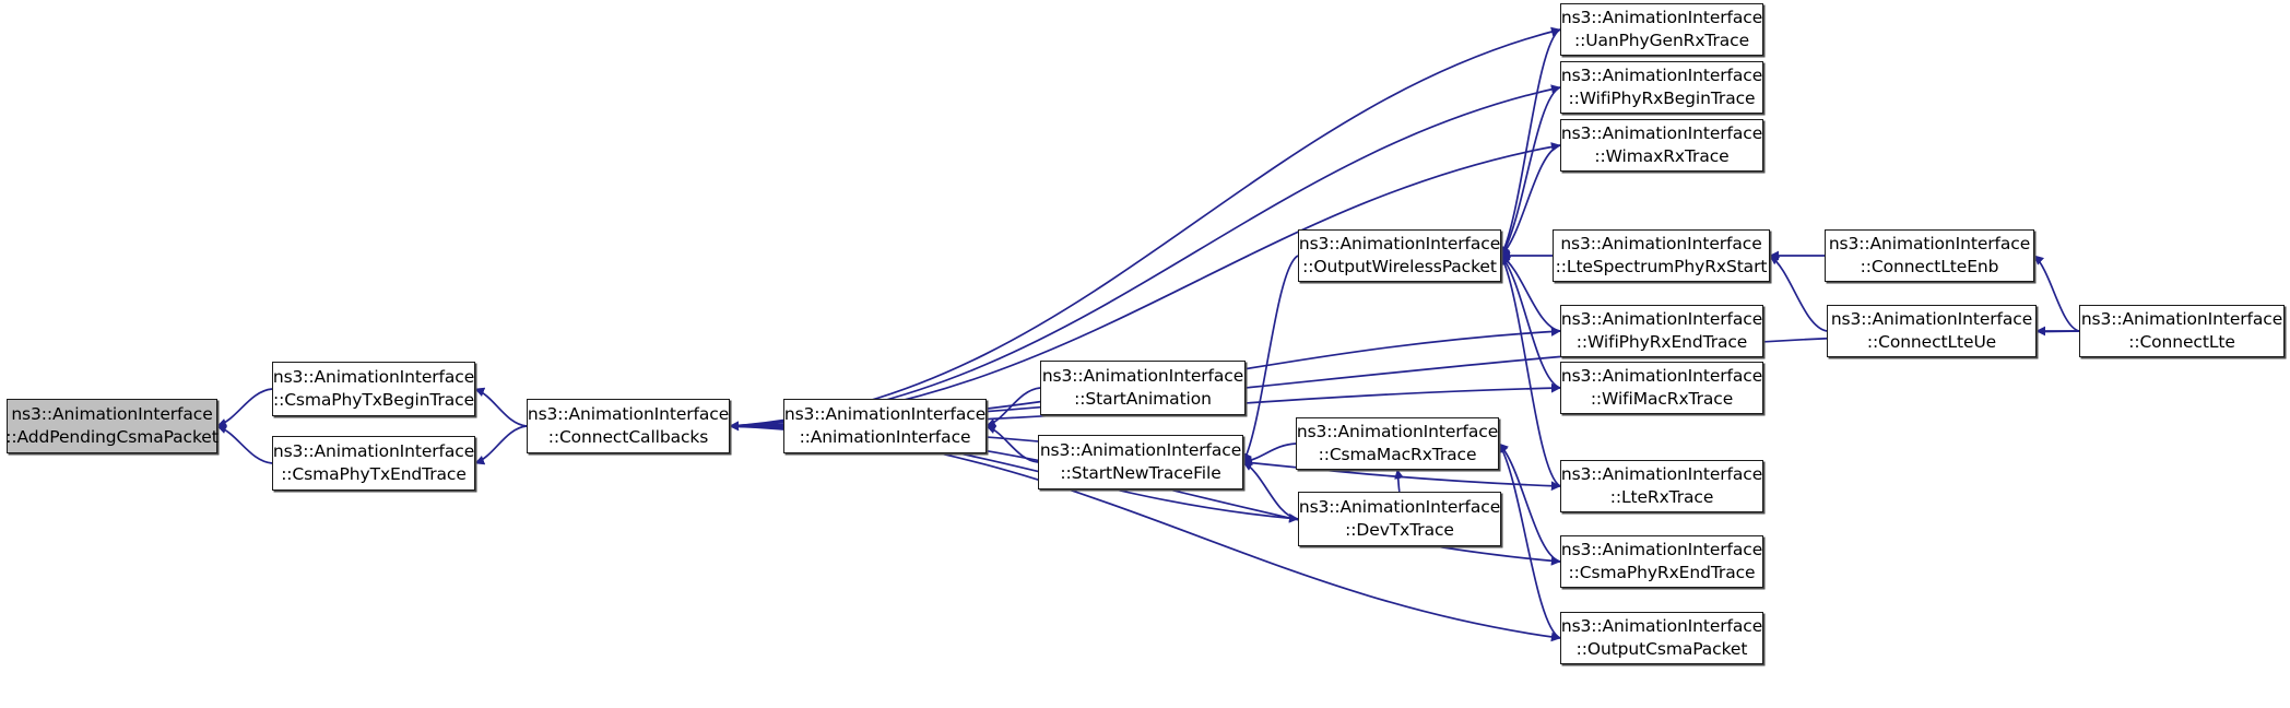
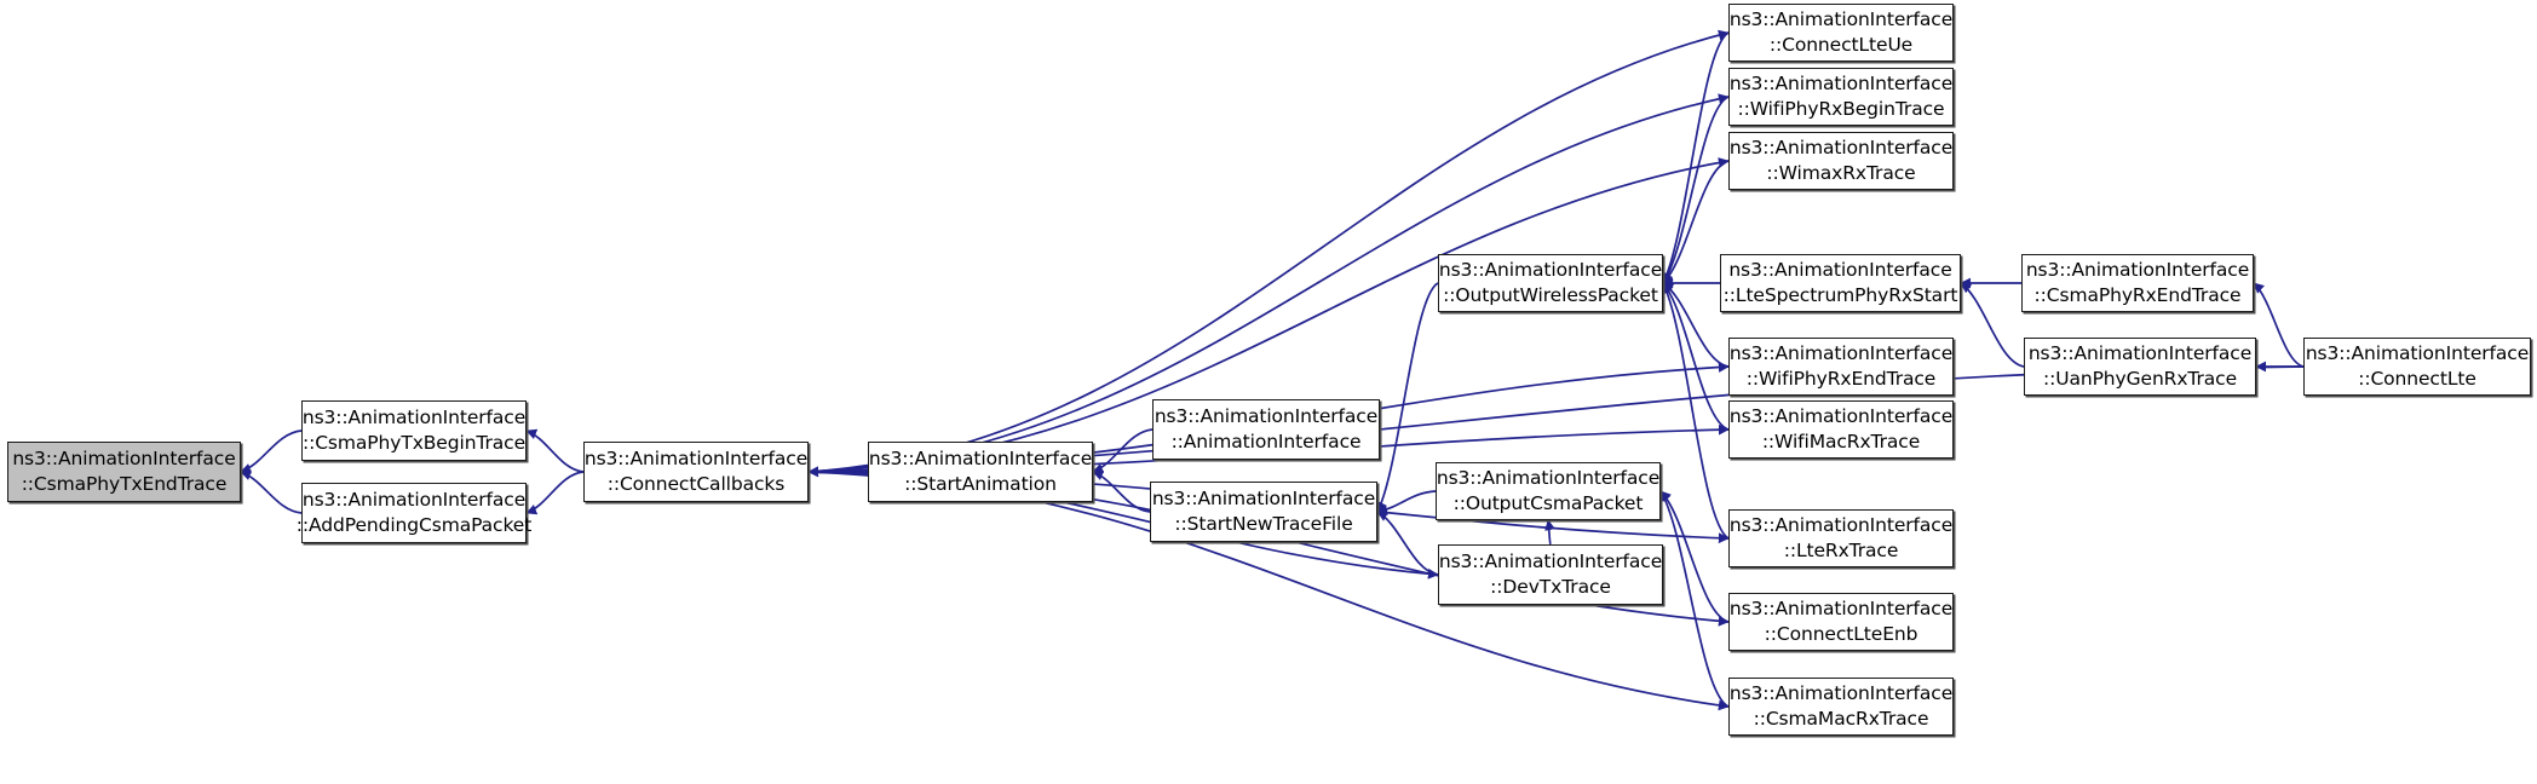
  ns3::AnimationInterface
- ::AddPendingCsmaPacket
+ ::CsmaPhyTxEndTrace
  ns3::AnimationInterface
  ::CsmaPhyTxBeginTrace
  ns3::AnimationInterface
- ::CsmaPhyTxEndTrace
+ ::AddPendingCsmaPacket
  ns3::AnimationInterface
  ::ConnectCallbacks
  ns3::AnimationInterface
- ::AnimationInterface
+ ::StartAnimation
  ns3::AnimationInterface
- ::StartAnimation
+ ::AnimationInterface
  ns3::AnimationInterface
  ::StartNewTraceFile
  ns3::AnimationInterface
- ::CsmaMacRxTrace
+ ::OutputCsmaPacket
  ns3::AnimationInterface
  ::DevTxTrace
  ns3::AnimationInterface
  ::OutputWirelessPacket
  ns3::AnimationInterface
- ::UanPhyGenRxTrace
+ ::ConnectLteUe
  ns3::AnimationInterface
  ::WifiPhyRxBeginTrace
  ns3::AnimationInterface
  ::WimaxRxTrace
  ns3::AnimationInterface
  ::LteSpectrumPhyRxStart
  ns3::AnimationInterface
  ::WifiPhyRxEndTrace
  ns3::AnimationInterface
  ::WifiMacRxTrace
  ns3::AnimationInterface
  ::LteRxTrace
  ns3::AnimationInterface
- ::CsmaPhyRxEndTrace
+ ::ConnectLteEnb
  ns3::AnimationInterface
- ::OutputCsmaPacket
+ ::CsmaMacRxTrace
  ns3::AnimationInterface
- ::ConnectLteEnb
+ ::CsmaPhyRxEndTrace
  ns3::AnimationInterface
- ::ConnectLteUe
+ ::UanPhyGenRxTrace
  ns3::AnimationInterface
  ::ConnectLte
